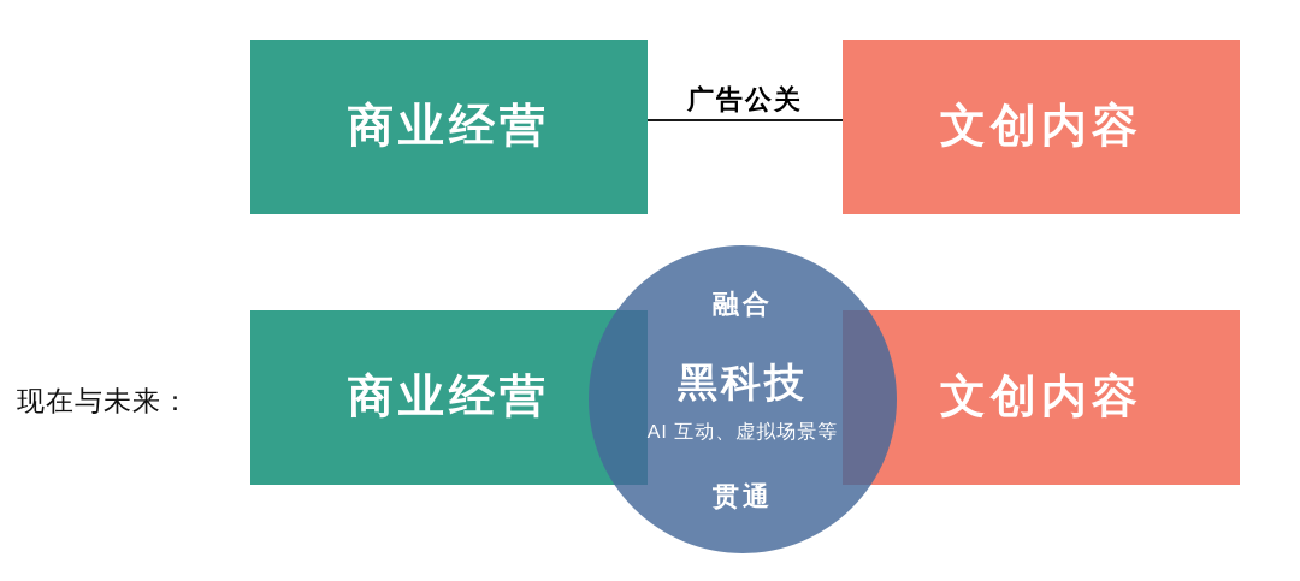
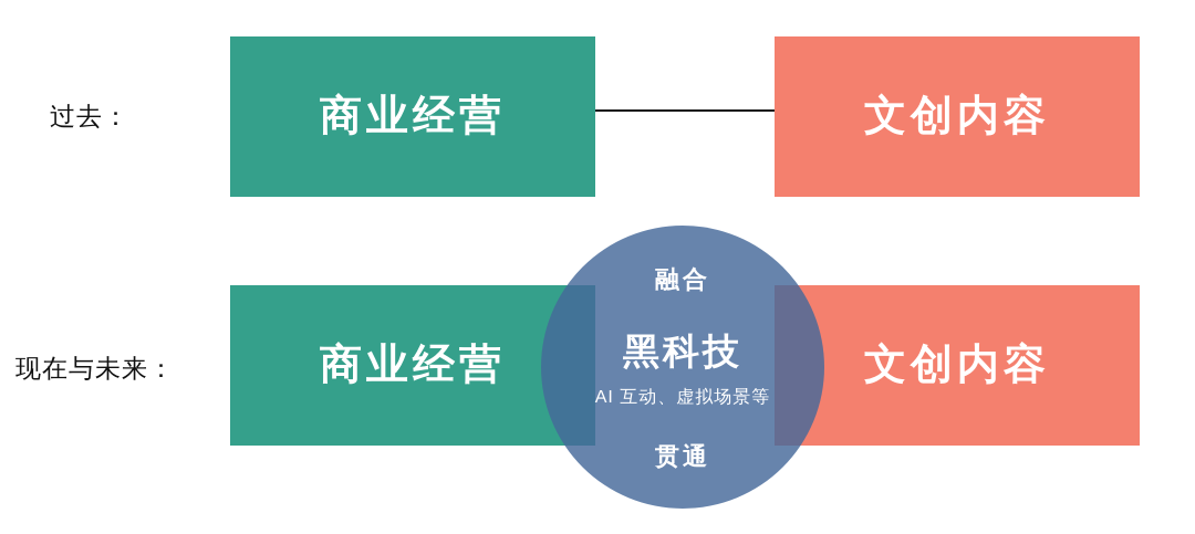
+ 过去：
  商业经营
- 广告公关
  文创内容
  现在与未来：
  商业经营
  文创内容
  融合
  黑科技
  AI 互动、虚拟场景等
  贯通
